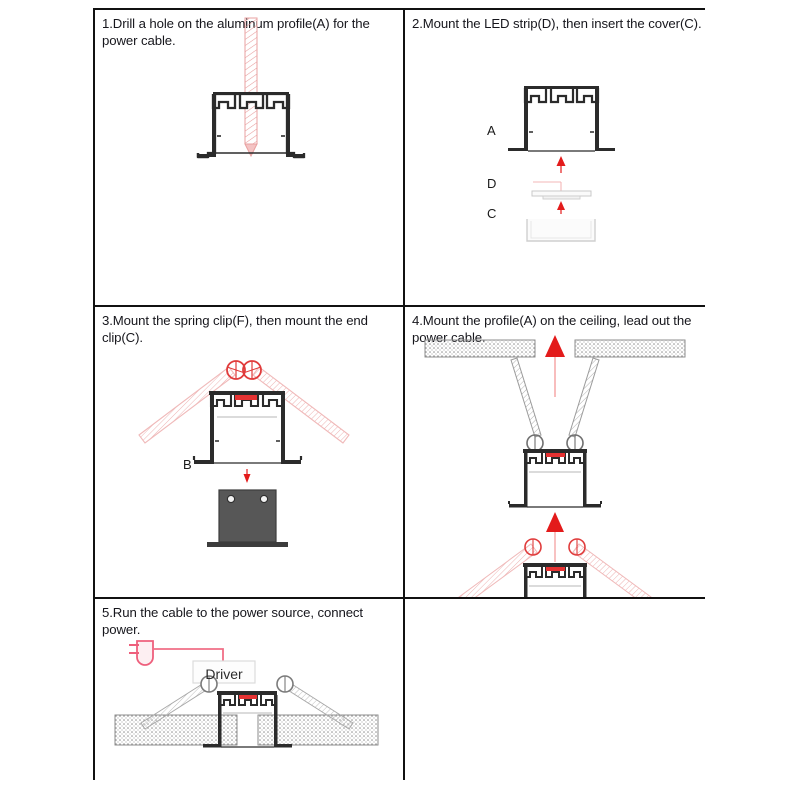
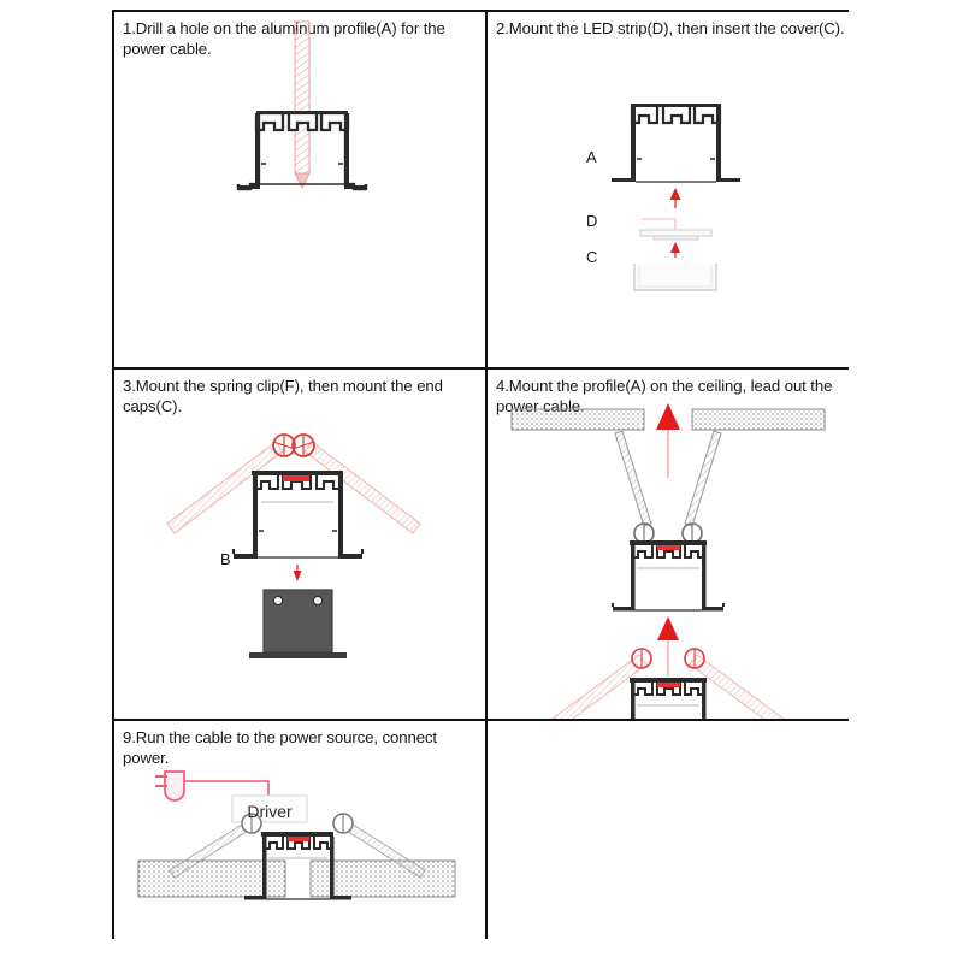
  1.Drill a hole on the alumum profile(A) for the power cable.
  2.Mount the LED strip(D), then insert the cover(C).
  A
  D
  C
- 3.Mount the spring clip(F), then mount the end clip(C).
+ 3.Mount the spring clip(F), then mount the end caps(C).
  B
  4.Mount the profile(A) on the ceiling, lead out the power cable.
- 5.Run the cable to the power source, connect power.
+ 9.Run the cable to the power source, connect power.
  Driver
